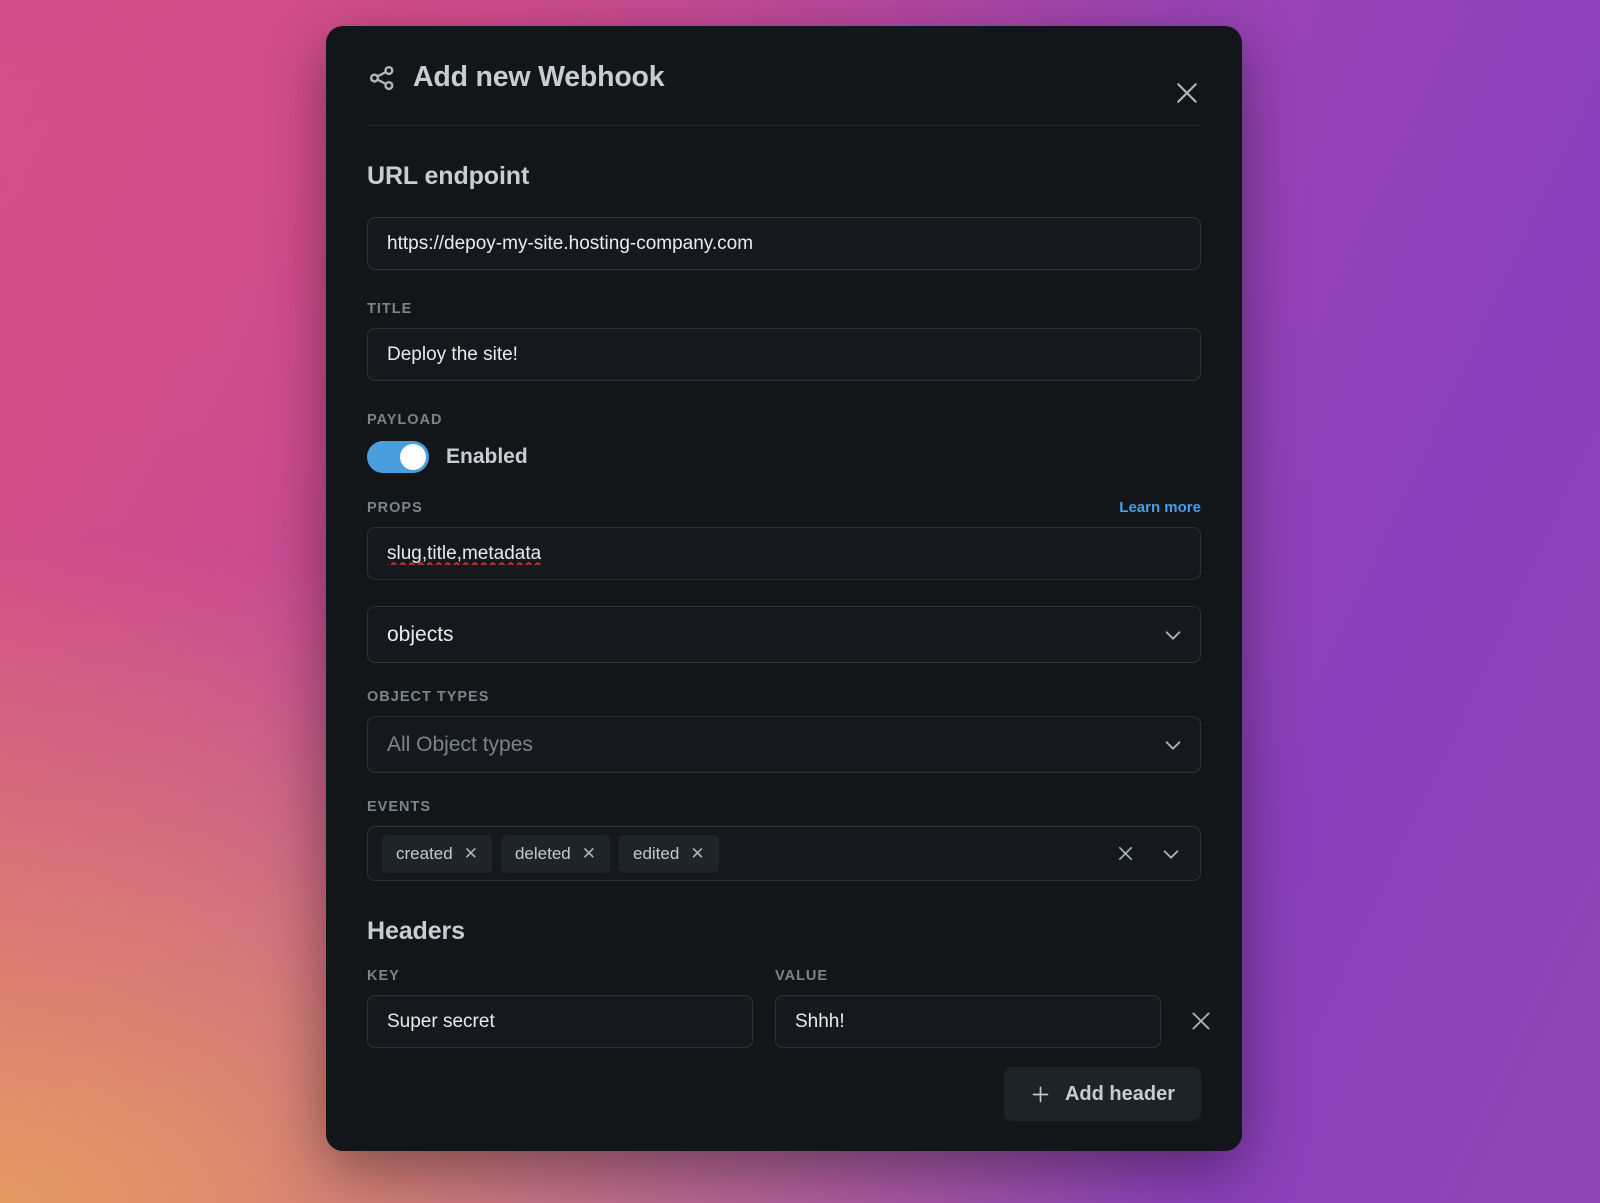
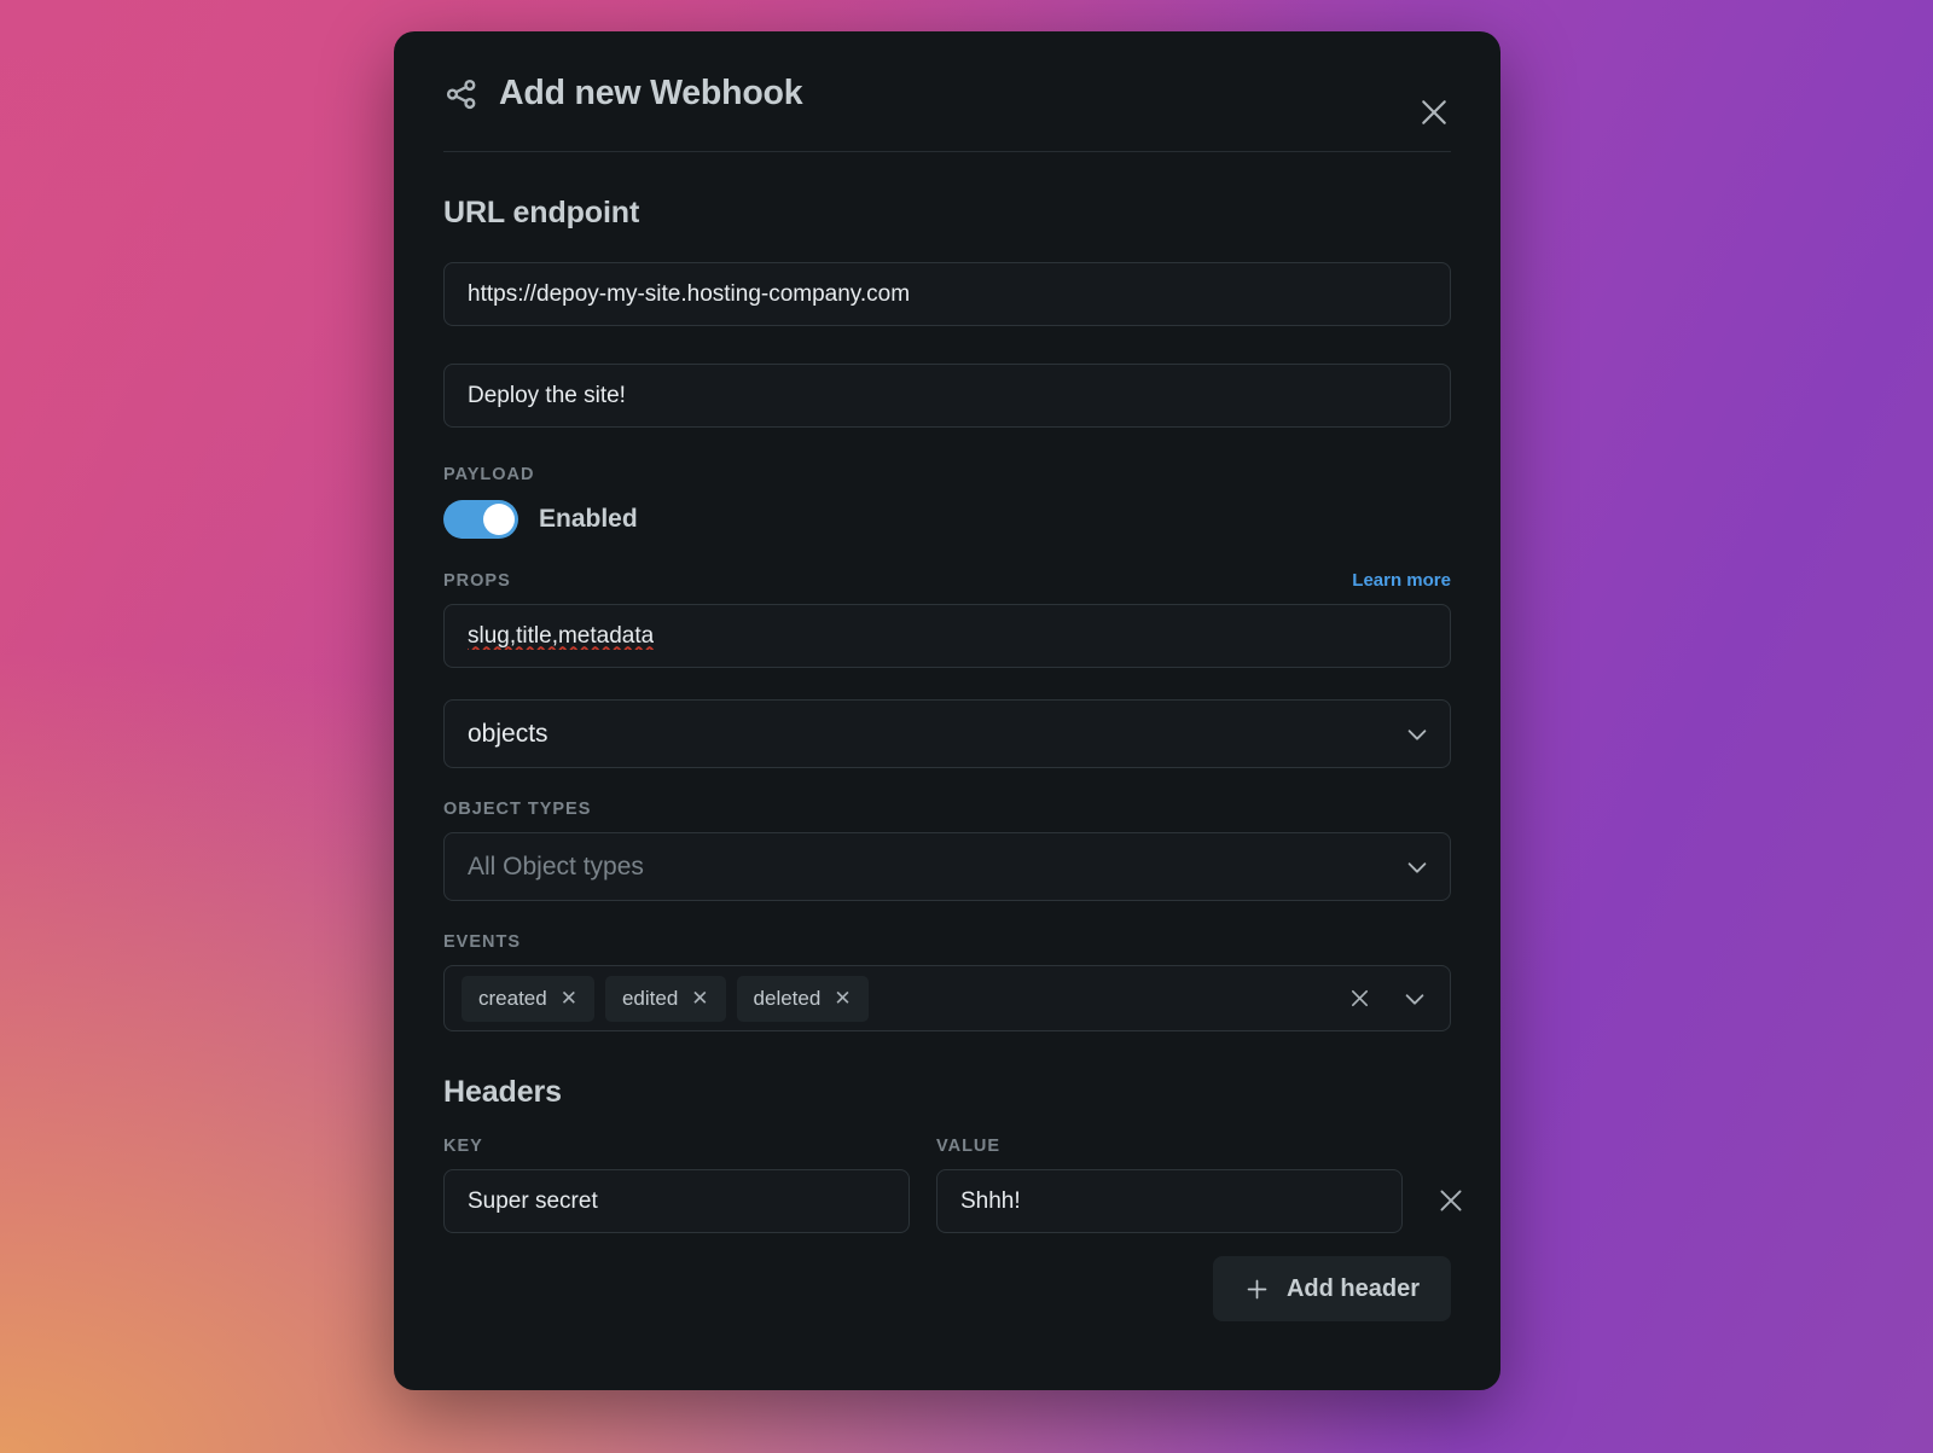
  Add new Webhook
  URL endpoint
  https://depoy-my-site.hosting-company.com
- TITLE
  Deploy the site!
  PAYLOAD
  Enabled
  PROPS
  Learn more
  slug,title,metadata
  objects
  OBJECT TYPES
  All Object types
  EVENTS
  created
  ✕
- deleted
+ edited
  ✕
- edited
+ deleted
  ✕
  Headers
  KEY
  Super secret
  VALUE
  Shhh!
  Add header
